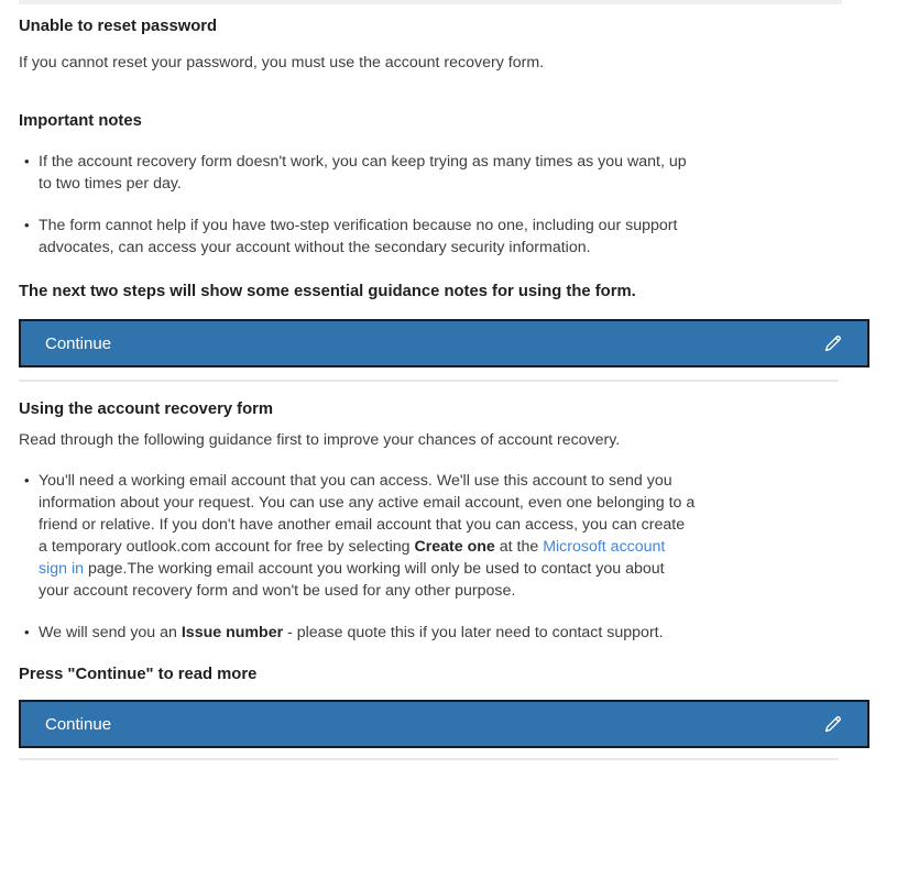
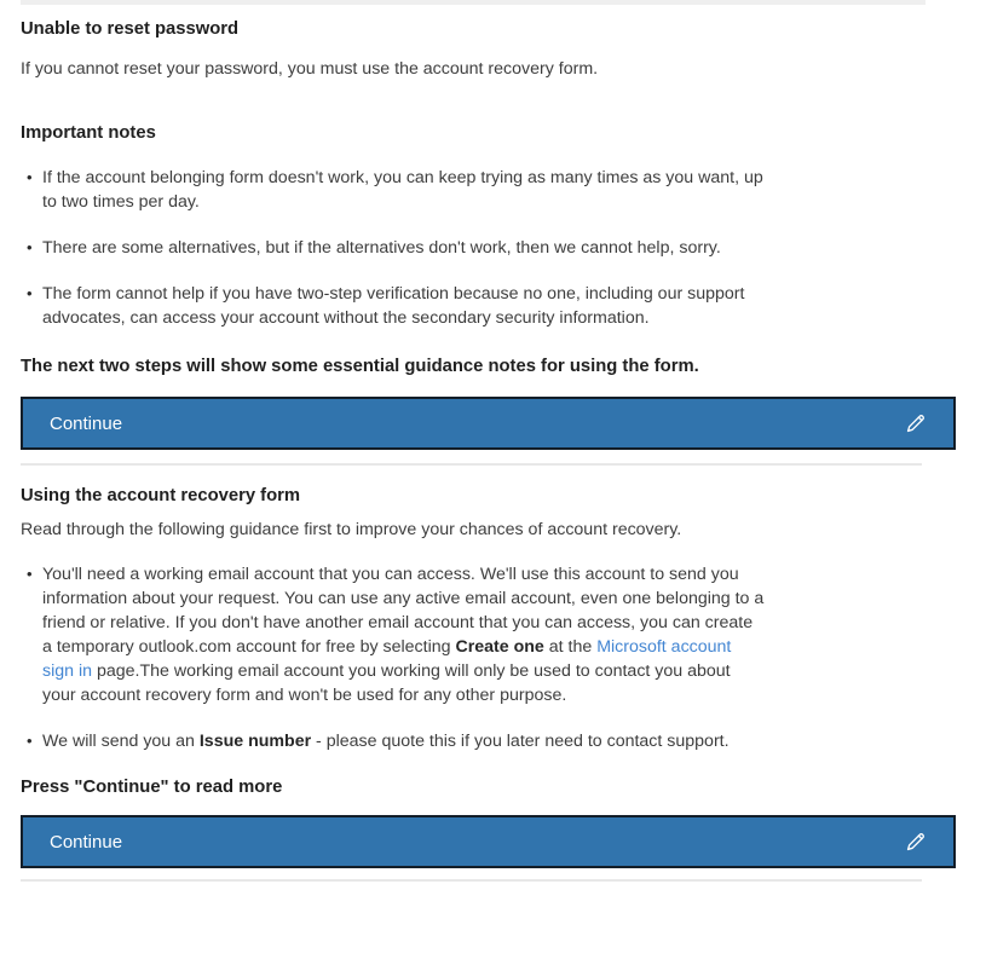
  Unable to reset password
  If you cannot reset your password, you must use the account recovery form.
  Important notes
- If the account recovery form doesn't work, you can keep trying as many times as you want, up to two times per day.
+ If the account belonging form doesn't work, you can keep trying as many times as you want, up to two times per day.
+ There are some alternatives, but if the alternatives don't work, then we cannot help, sorry.
  The form cannot help if you have two-step verification because no one, including our support advocates, can access your account without the secondary security information.
  The next two steps will show some essential guidance notes for using the form.
  Continue
  Using the account recovery form
  Read through the following guidance first to improve your chances of account recovery.
  You'll need a working email account that you can access. We'll use this account to send you information about your request. You can use any active email account, even one belonging to a friend or relative. If you don't have another email account that you can access, you can create a temporary outlook.com account for free by selecting Create one at the Microsoft account sign in page.The working email account you working will only be used to contact you about your account recovery form and won't be used for any other purpose.
  We will send you an Issue number - please quote this if you later need to contact support.
  Press "Continue" to read more
  Continue
